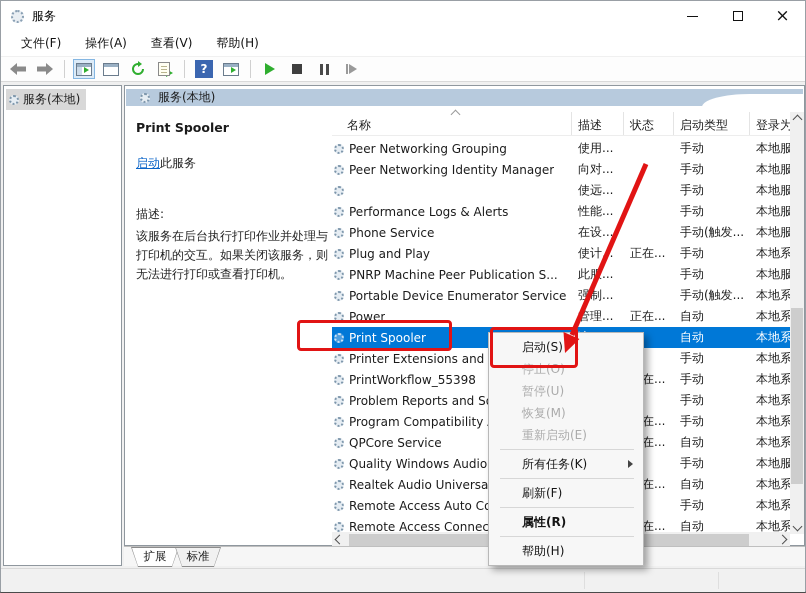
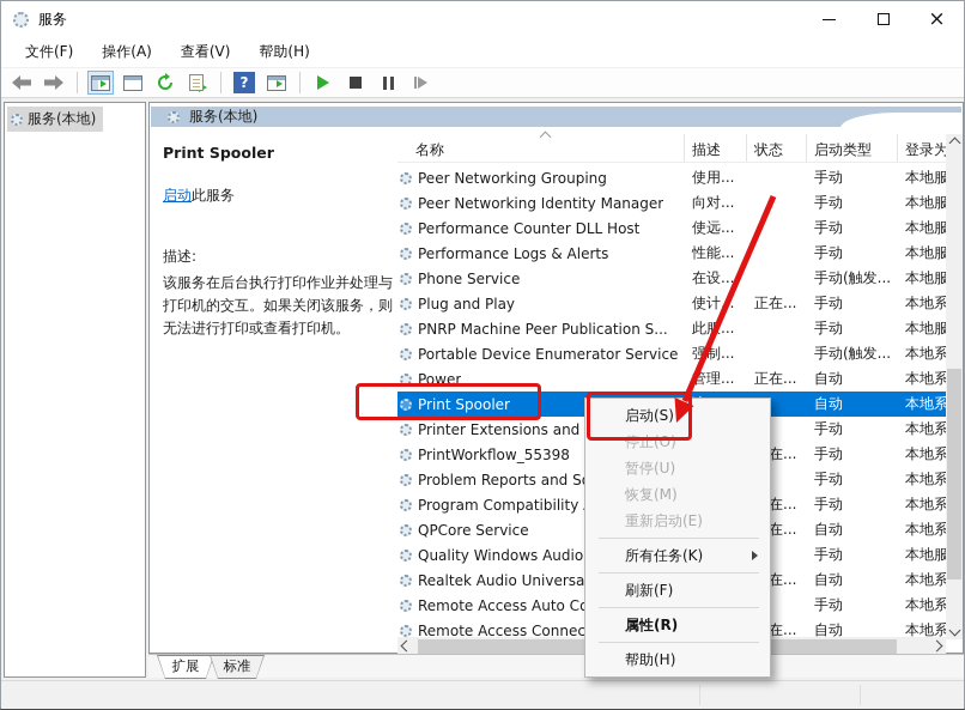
  服务
  ×
  文件(F)
  操作(A)
  查看(V)
  帮助(H)
  ?
  服务(本地)
  服务(本地)
  Print Spooler
  启动此服务
  描述:
  该服务在后台执行打印作业并处理与打印机的交互。如果关闭该服务，则无法进行打印或查看打印机。
  名称
  描述
  状态
  启动类型
  登录为
  Peer Networking Grouping
  使用...
  手动
  本地服
  Peer Networking Identity Manager
  向对...
  手动
  本地服
+ Performance Counter DLL Host
  使远...
  手动
  本地服
  Performance Logs & Alerts
  性能...
  手动
  本地服
  Phone Service
  在设...
  手动(触发...
  本地服
  Plug and Play
  使计..
  正在...
  手动
  本地系
  PNRP Machine Peer Publication S...
  此...
  手动
  本地服
  Portable Device Enumerator Service
  强制...
  手动(触发...
  本地系
  Power
  管理...
  正在...
  自动
  本地系
  Print Spooler
  自动
  本地系
  手动
  本地系
  PrintWorkflow_55398
  在...
  手动
  本地系
  手动
  本地系
  在...
  手动
  本地系
  QPCore Service
  在...
  自动
  本地系
  手动
  本地服
  Realtek Audio Universa
  在...
  自动
  本地系
  手动
  本地系
  在...
  自动
  本地系
  扩展
  标准
  启动(S)
  停止(O)
  暂停(U)
  恢复(M)
  重新启动(E)
  所有任务(K)
  刷新(F)
  属性(R)
  帮助(H)
